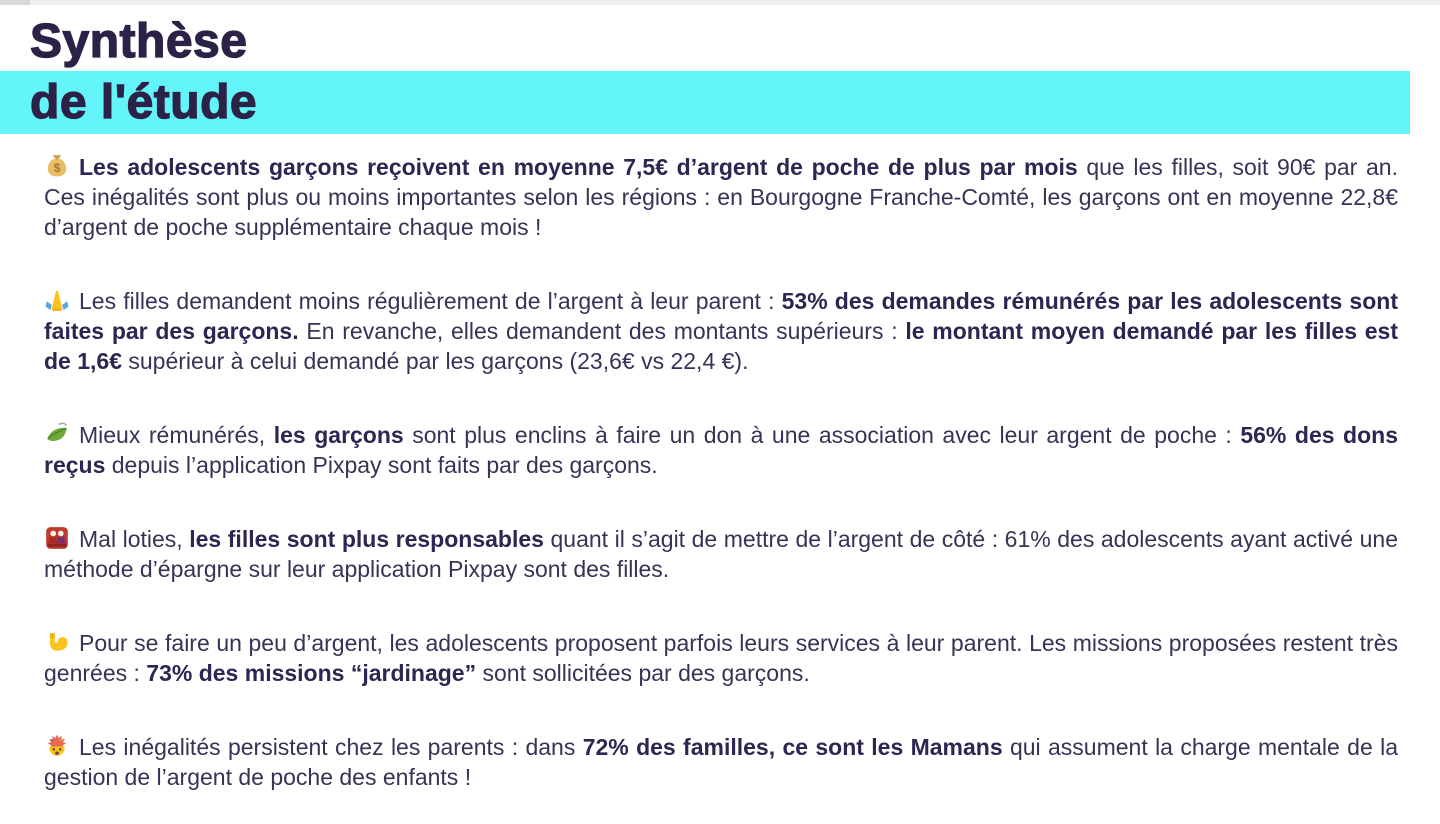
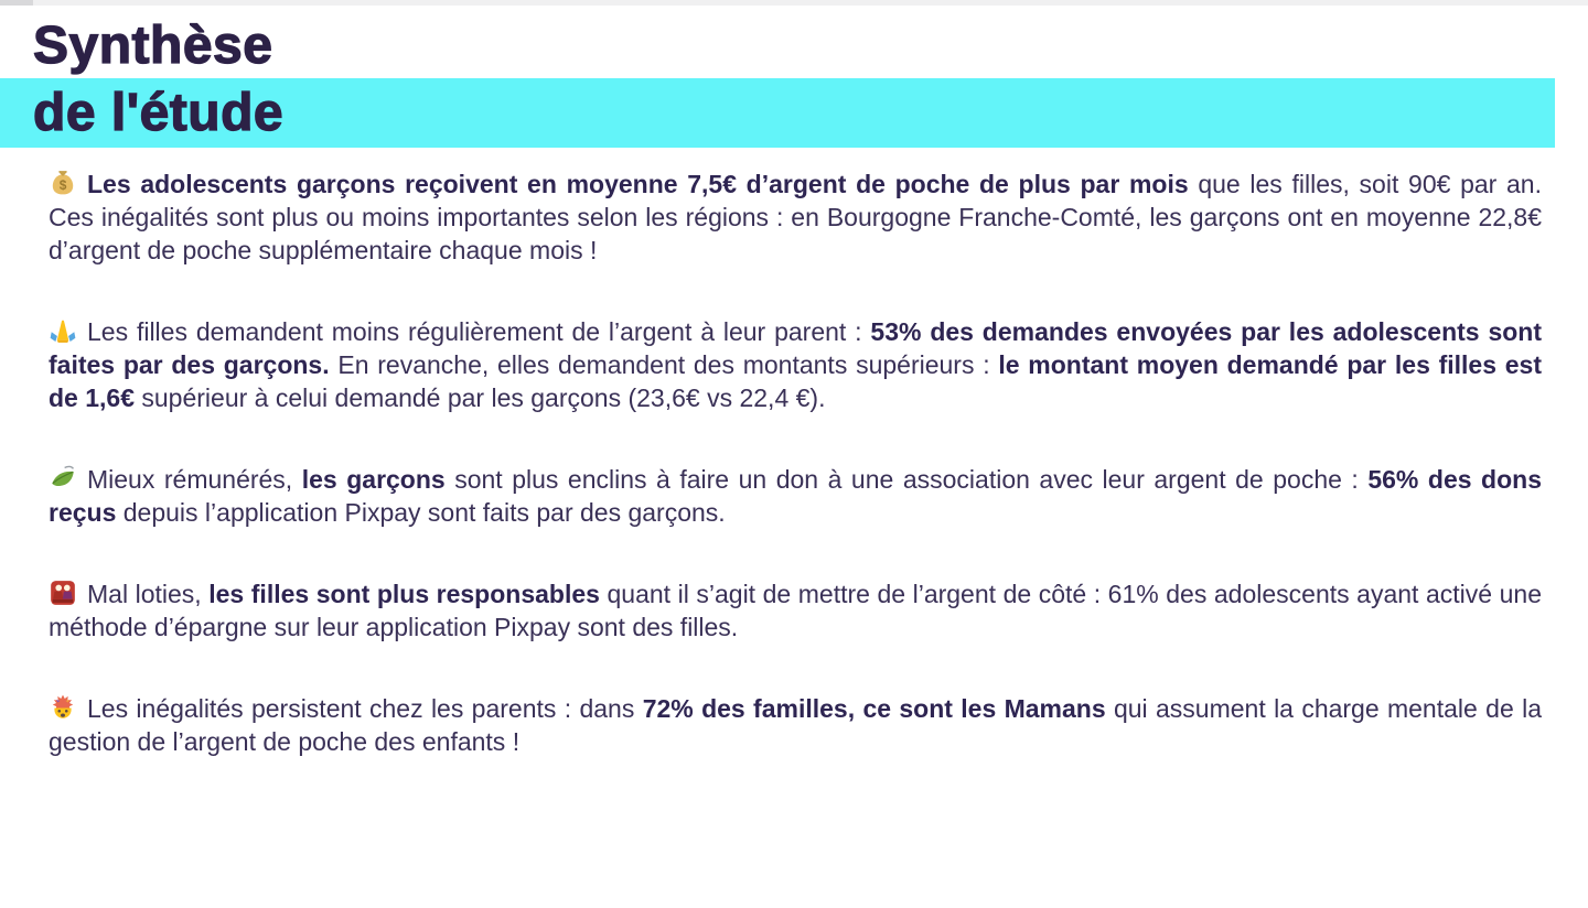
  Synthèse
  de l'étude
  $
  Les adolescents garçons reçoivent en moyenne 7,5€ d’argent de poche de plus par mois que les filles, soit 90€ par an. Ces inégalités sont plus ou moins importantes selon les régions : en Bourgogne Franche-Comté, les garçons ont en moyenne 22,8€ d’argent de poche supplémentaire chaque mois !
- Les filles demandent moins régulièrement de l’argent à leur parent : 53% des demandes rémunérés par les adolescents sont faites par des garçons. En revanche, elles demandent des montants supérieurs : le montant moyen demandé par les filles est de 1,6€ supérieur à celui demandé par les garçons (23,6€ vs 22,4 €).
+ Les filles demandent moins régulièrement de l’argent à leur parent : 53% des demandes envoyées par les adolescents sont faites par des garçons. En revanche, elles demandent des montants supérieurs : le montant moyen demandé par les filles est de 1,6€ supérieur à celui demandé par les garçons (23,6€ vs 22,4 €).
  Mieux rémunérés, les garçons sont plus enclins à faire un don à une association avec leur argent de poche : 56% des dons reçus depuis l’application Pixpay sont faits par des garçons.
  Mal loties, les filles sont plus responsables quant il s’agit de mettre de l’argent de côté : 61% des adolescents ayant activé une méthode d’épargne sur leur application Pixpay sont des filles.
- Pour se faire un peu d’argent, les adolescents proposent parfois leurs services à leur parent. Les missions proposées restent très genrées : 73% des missions “jardinage” sont sollicitées par des garçons.
  Les inégalités persistent chez les parents : dans 72% des familles, ce sont les Mamans qui assument la charge mentale de la gestion de l’argent de poche des enfants !
